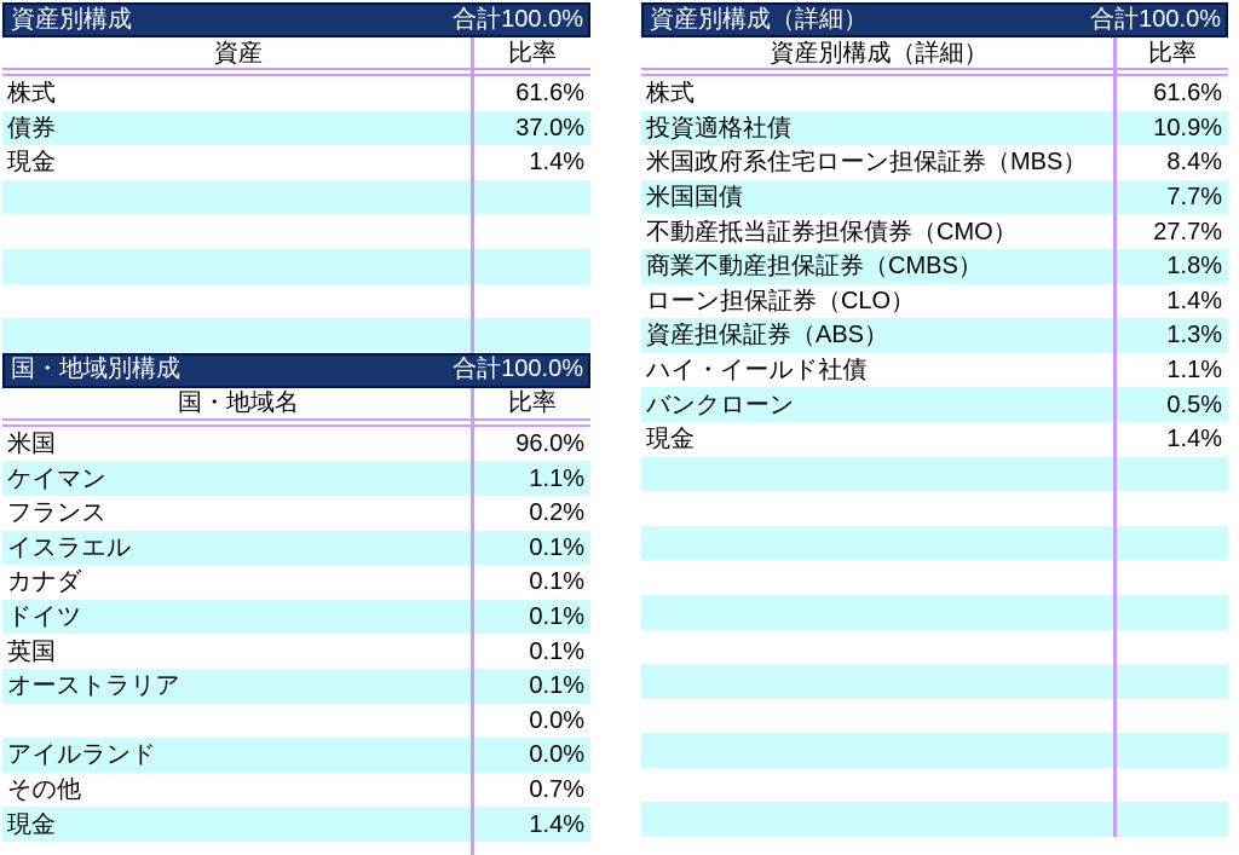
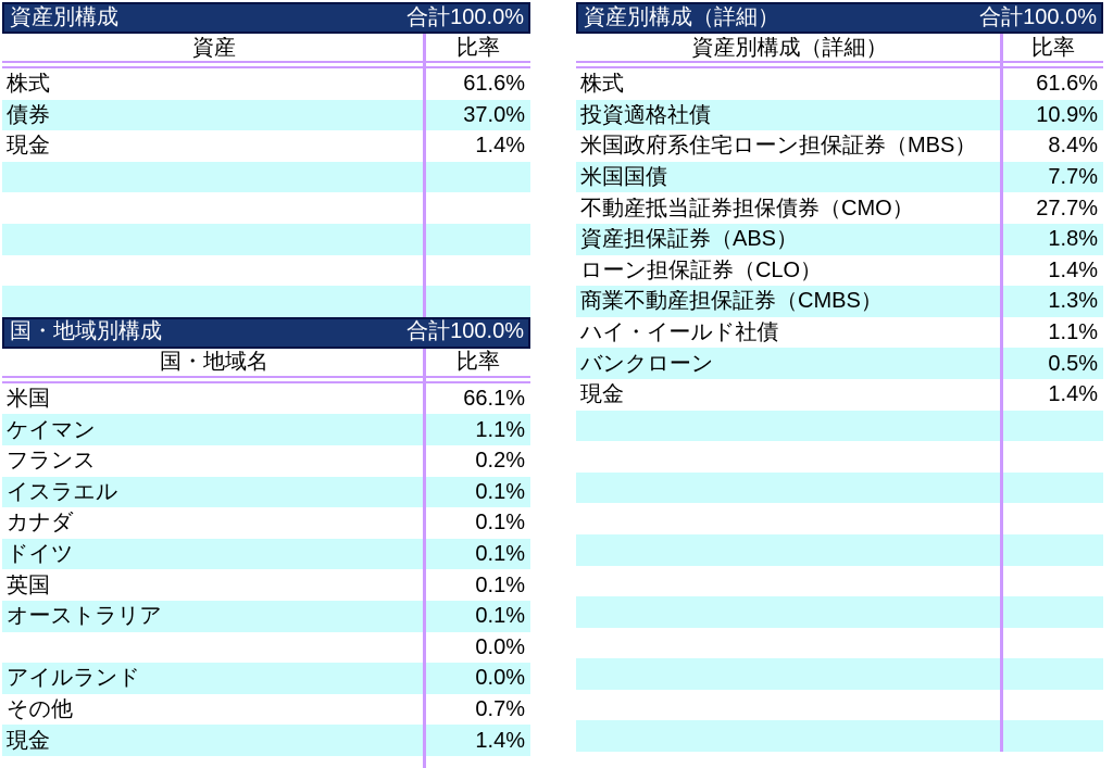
  資産別構成
  合計100.0%
  資産
  比率
  株式
  61.6%
  債券
  37.0%
  現金
  1.4%
  国・地域別構成
  合計100.0%
  国・地域名
  比率
  米国
- 96.0%
+ 66.1%
  ケイマン
  1.1%
  フランス
  0.2%
  イスラエル
  0.1%
  カナダ
  0.1%
  ドイツ
  0.1%
  英国
  0.1%
  オーストラリア
  0.1%
  0.0%
  アイルランド
  0.0%
  その他
  0.7%
  現金
  1.4%
  資産別構成（詳細）
  合計100.0%
  資産別構成（詳細）
  比率
  株式
  61.6%
  投資適格社債
  10.9%
  米国政府系住宅ローン担保証券（MBS）
  8.4%
  米国国債
  7.7%
  不動産抵当証券担保債券（CMO）
  27.7%
- 商業不動産担保証券（CMBS）
+ 資産担保証券（ABS）
  1.8%
  ローン担保証券（CLO）
  1.4%
- 資産担保証券（ABS）
+ 商業不動産担保証券（CMBS）
  1.3%
  ハイ・イールド社債
  1.1%
  バンクローン
  0.5%
  現金
  1.4%
